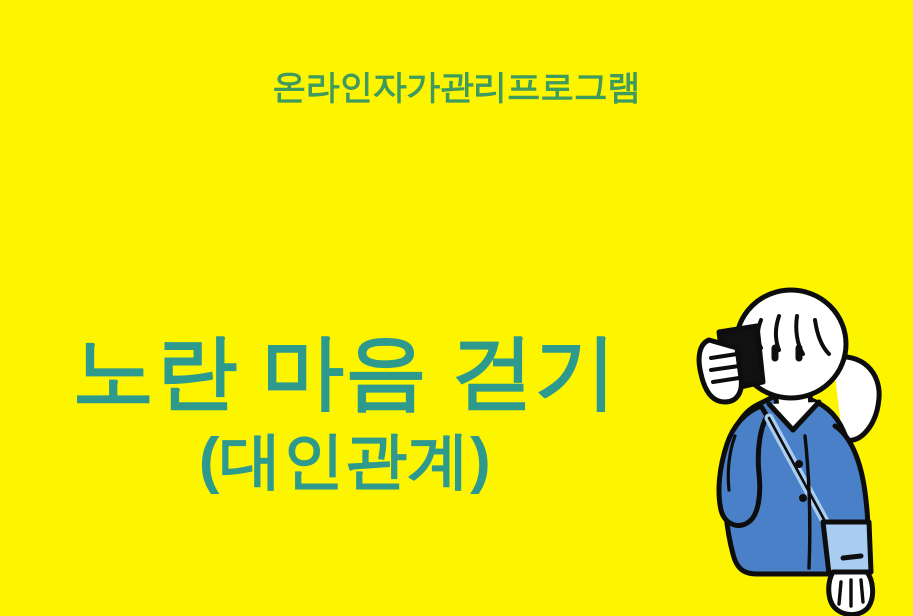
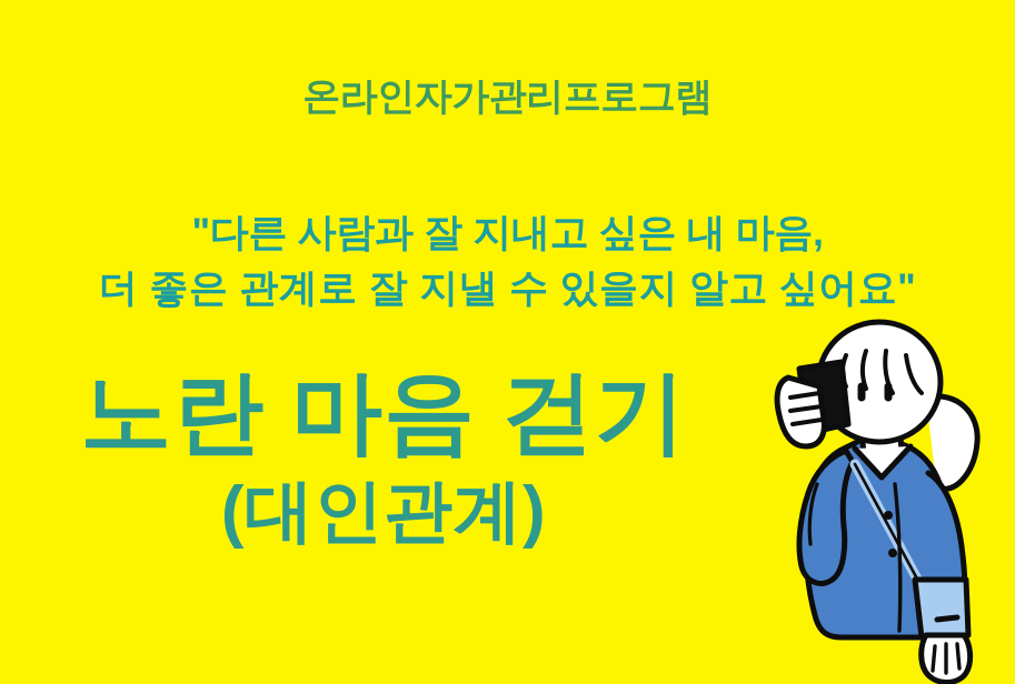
  온라인자가관리프로그램
+ "다른 사람과 잘 지내고 싶은 내 마음,
+ 더 좋은 관계로 잘 지낼 수 있을지 알고 싶어요"
  노란 마음 걷기
  (대인관계)
